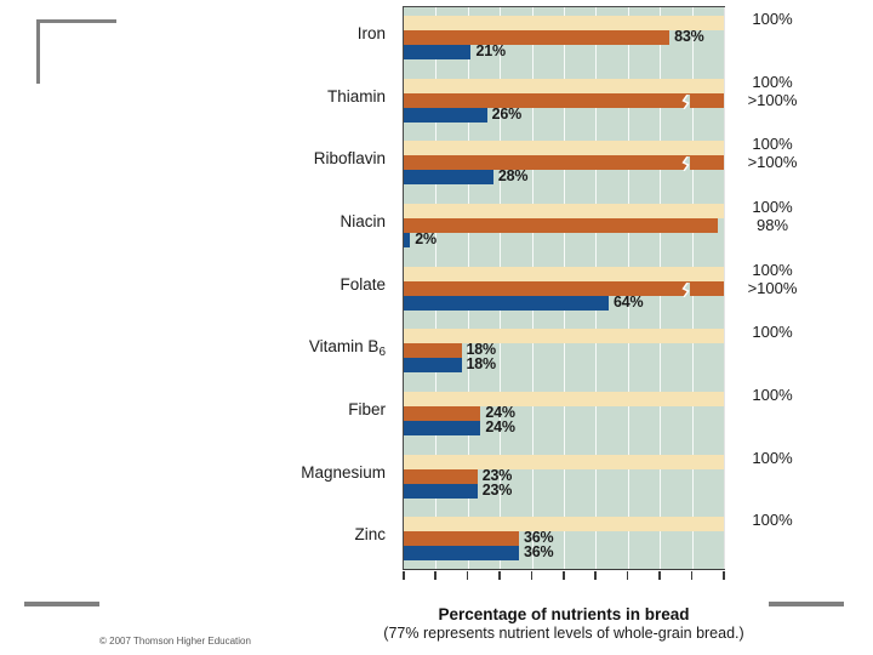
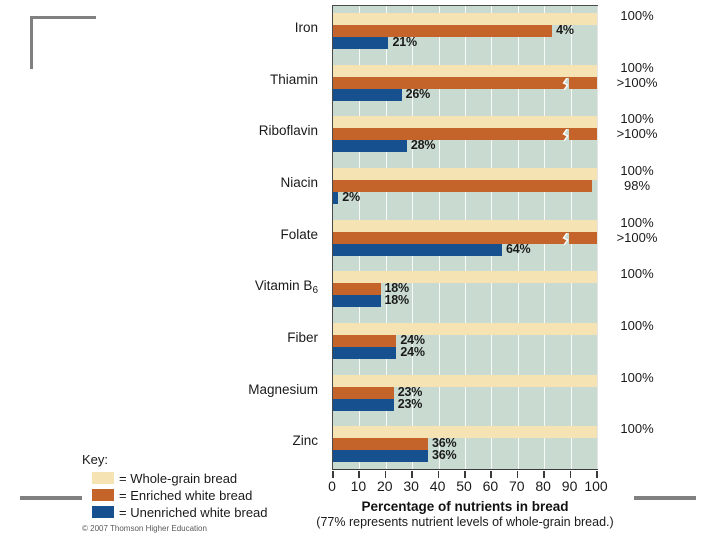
  Iron
  Thiamin
  Riboflavin
  Niacin
  Folate
  Vitamin B6
  Fiber
  Magnesium
  Zinc
- 83%
+ 4%
  21%
  26%
  28%
  2%
  64%
  18%
  18%
  24%
  24%
  23%
  23%
  36%
  36%
  100%
  100%
  >100%
  100%
  >100%
  100%
  98%
  100%
  >100%
  100%
  100%
  100%
  100%
+ 0
+ 10
+ 20
+ 30
+ 40
+ 50
+ 60
+ 70
+ 80
+ 90
+ 100
  Percentage of nutrients in bread
  (77% represents nutrient levels of whole-grain bread.)
+ Key:
+ = Whole-grain bread
+ = Enriched white bread
+ = Unenriched white bread
  © 2007 Thomson Higher Education
